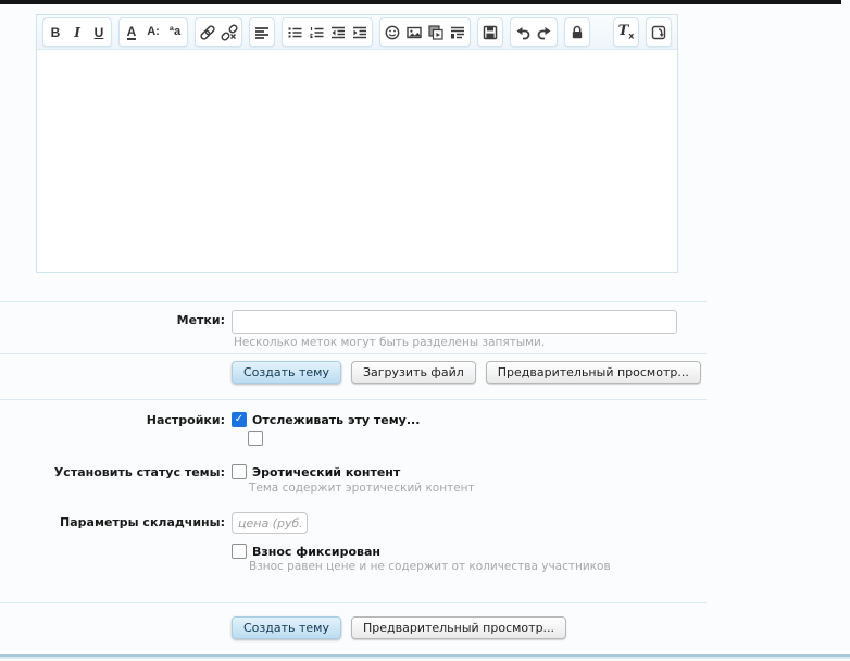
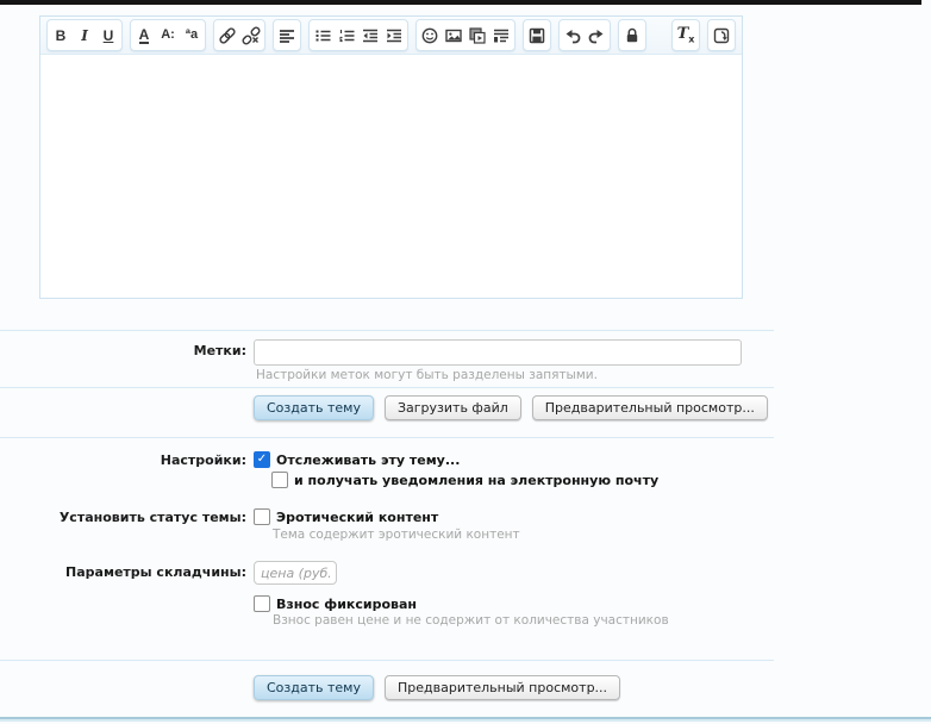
  B
  I
  U
  A
  A:
  ªa
  Tx
  Метки:
- Несколько меток могут быть разделены запятыми.
+ Настройки меток могут быть разделены запятыми.
  Создать тему
  Загрузить файл
  Предварительный просмотр...
  Настройки:
  ✓
  Отслеживать эту тему...
+ и получать уведомления на электронную почту
  Установить статус темы:
  Эротический контент
  Тема содержит эротический контент
  Параметры складчины:
  цена (руб.
  Взнос фиксирован
  Взнос равен цене и не содержит от количества участников
  Создать тему
  Предварительный просмотр...
